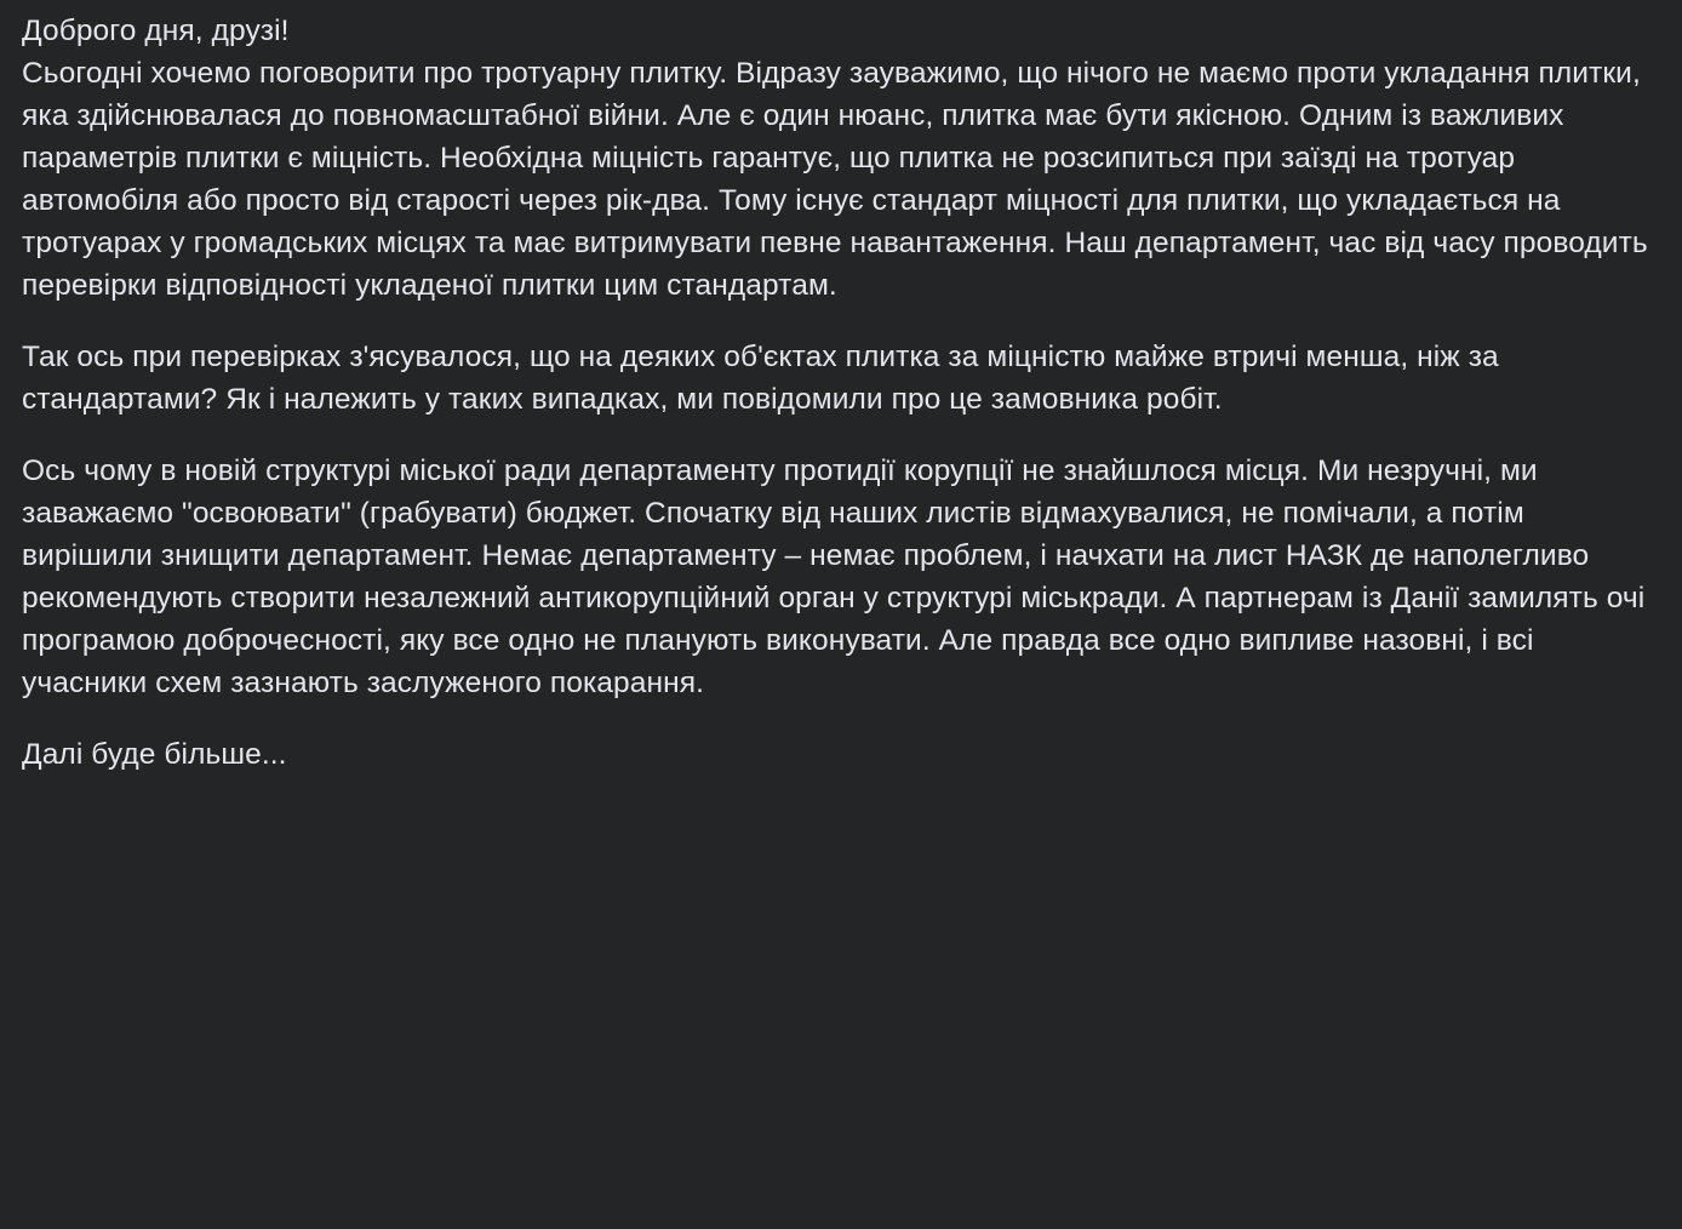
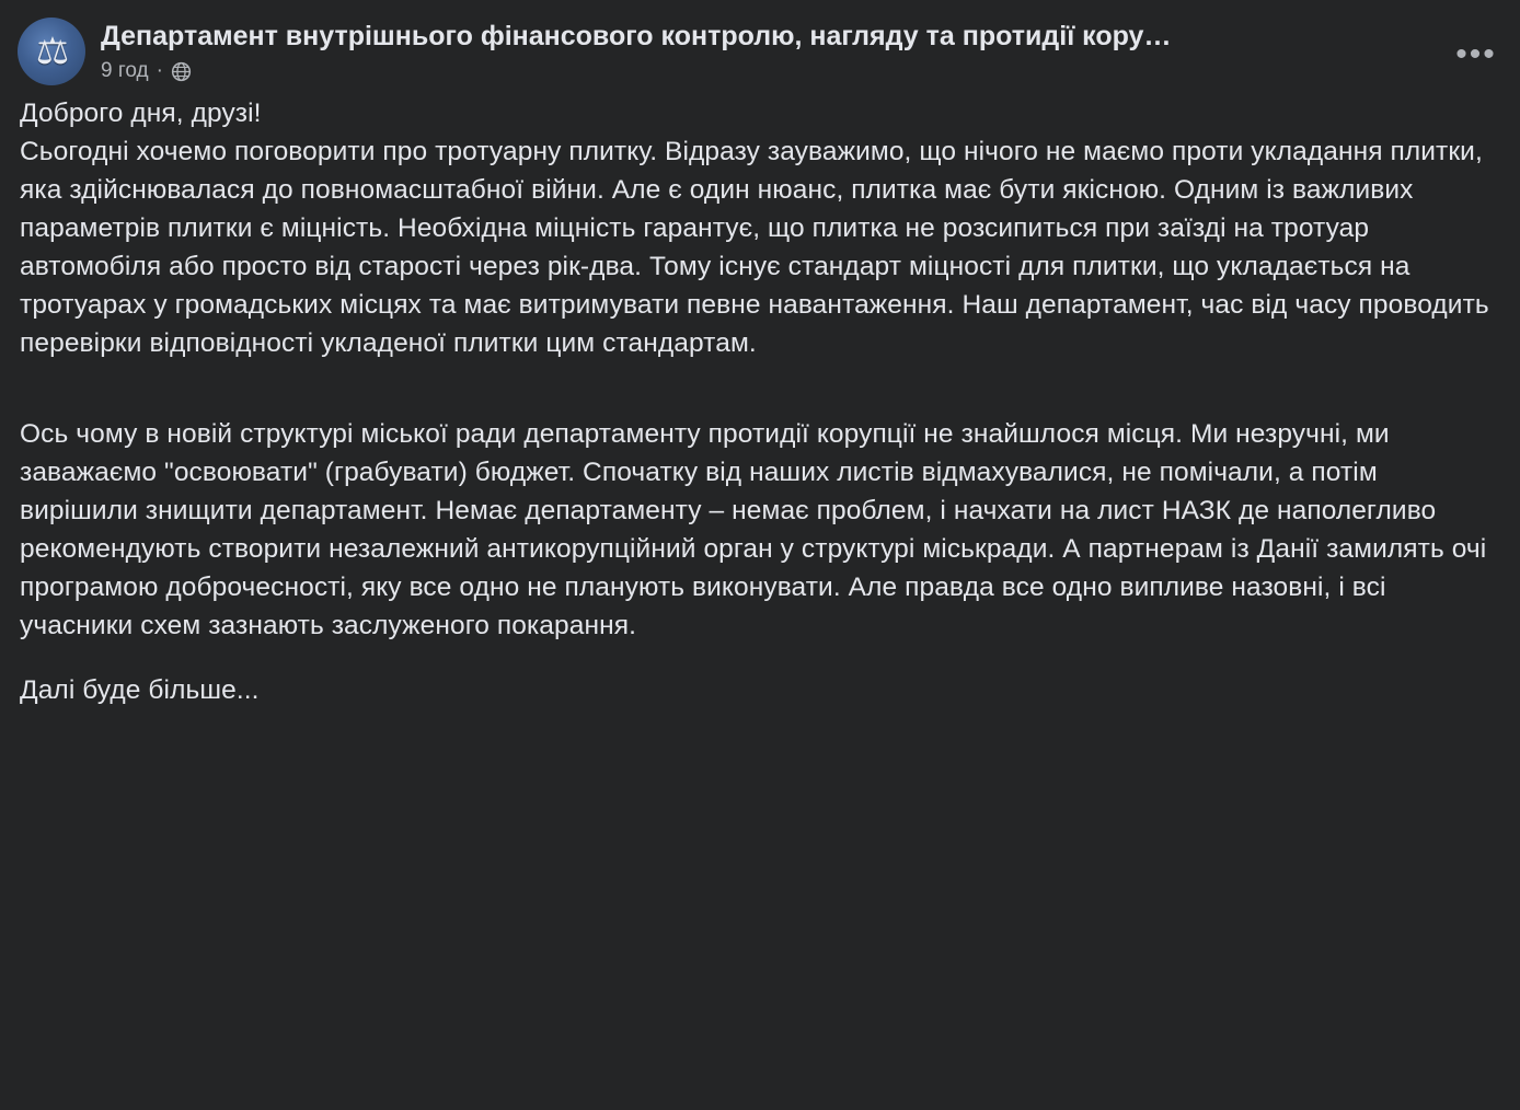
+ ⚖
+ Департамент внутрішнього фінансового контролю, нагляду та протидії кору…
+ 9 год
+ ·
+ •••
  Доброго дня, друзі!
  Сьогодні хочемо поговорити про тротуарну плитку. Відразу зауважимо, що нічого не маємо проти укладання плитки, яка здійснювалася до повномасштабної війни. Але є один нюанс, плитка має бути якісною. Одним із важливих параметрів плитки є міцність. Необхідна міцність гарантує, що плитка не розсипиться при заїзді на тротуар автомобіля або просто від старості через рік-два. Тому існує стандарт міцності для плитки, що укладається на тротуарах у громадських місцях та має витримувати певне навантаження. Наш департамент, час від часу проводить перевірки відповідності укладеної плитки цим стандартам.
- Так ось при перевірках з'ясувалося, що на деяких об'єктах плитка за міцністю майже втричі менша, ніж за стандартами? Як і належить у таких випадках, ми повідомили про це замовника робіт.
  Ось чому в новій структурі міської ради департаменту протидії корупції не знайшлося місця. Ми незручні, ми заважаємо "освоювати" (грабувати) бюджет. Спочатку від наших листів відмахувалися, не помічали, а потім вирішили знищити департамент. Немає департаменту – немає проблем, і начхати на лист НАЗК де наполегливо рекомендують створити незалежний антикорупційний орган у структурі міськради. А партнерам із Данії замилять очі програмою доброчесності, яку все одно не планують виконувати. Але правда все одно випливе назовні, і всі учасники схем зазнають заслуженого покарання.
  Далі буде більше...
